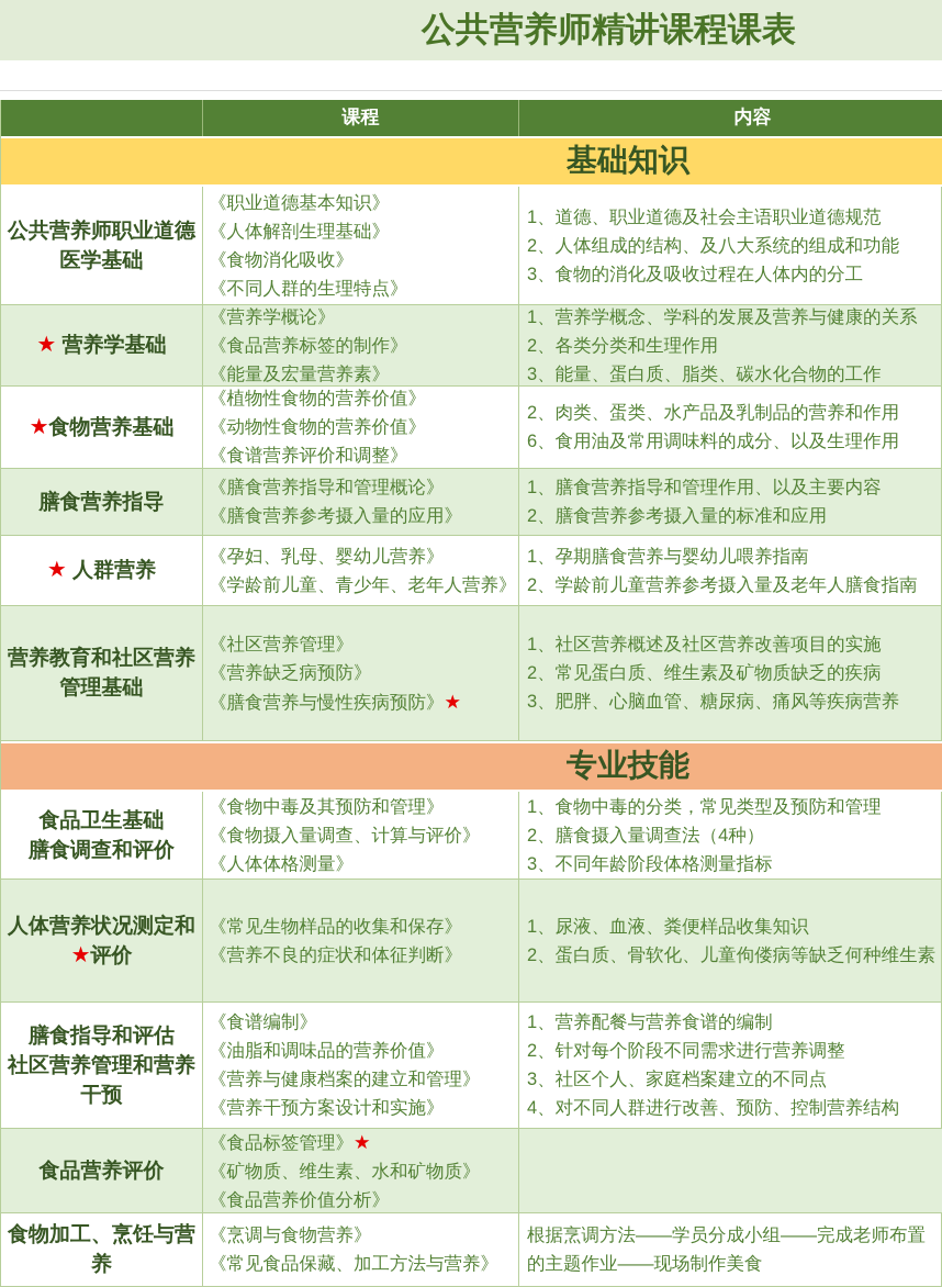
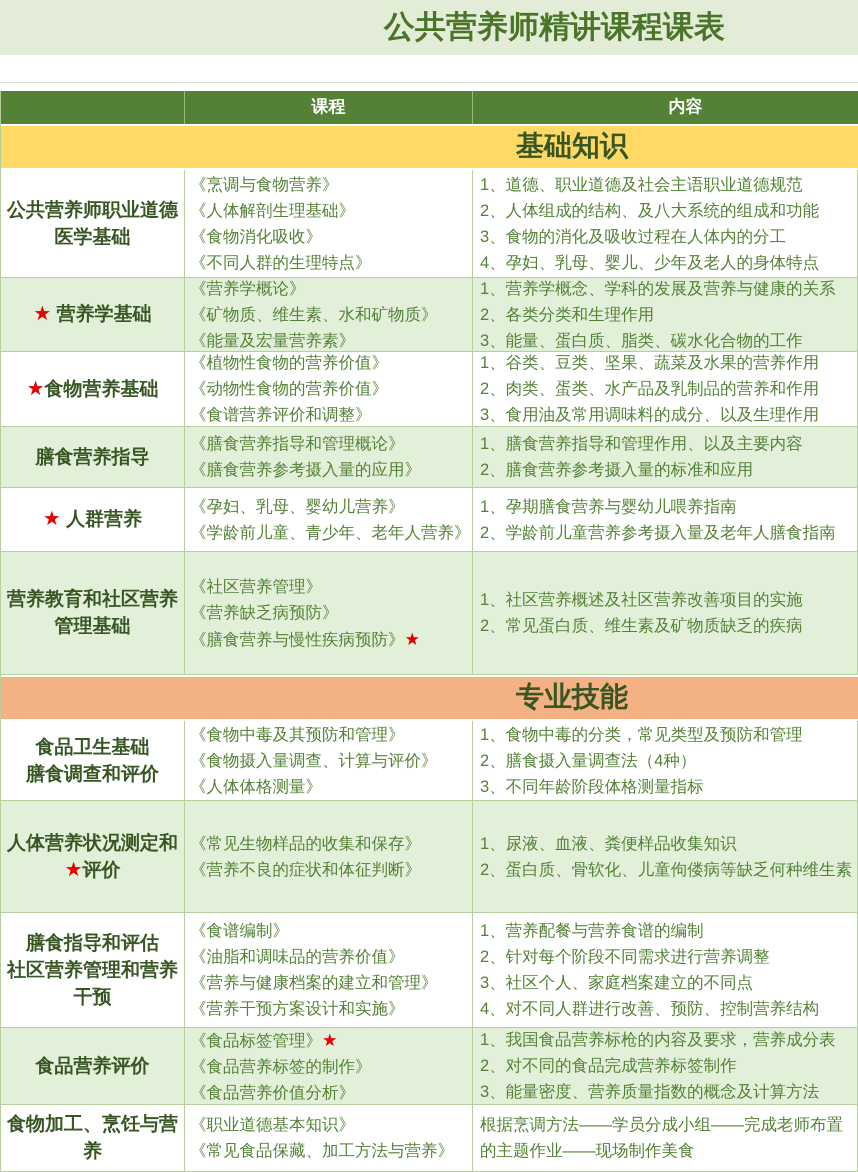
  公共营养师精讲课程课表
  课程
  内容
  基础知识
  公共营养师职业道德
  医学基础
- 《职业道德基本知识》
+ 《烹调与食物营养》
  《人体解剖生理基础》
  《食物消化吸收》
  《不同人群的生理特点》
  1、道德、职业道德及社会主语职业道德规范
  2、人体组成的结构、及八大系统的组成和功能
  3、食物的消化及吸收过程在人体内的分工
+ 4、孕妇、乳母、婴儿、少年及老人的身体特点
  ★ 营养学基础
  《营养学概论》
- 《食品营养标签的制作》
+ 《矿物质、维生素、水和矿物质》
  《能量及宏量营养素》
  1、营养学概念、学科的发展及营养与健康的关系
  2、各类分类和生理作用
  3、能量、蛋白质、脂类、碳水化合物的工作
  ★食物营养基础
  《植物性食物的营养价值》
  《动物性食物的营养价值》
  《食谱营养评价和调整》
+ 1、谷类、豆类、坚果、蔬菜及水果的营养作用
  2、肉类、蛋类、水产品及乳制品的营养和作用
- 6、食用油及常用调味料的成分、以及生理作用
+ 3、食用油及常用调味料的成分、以及生理作用
  膳食营养指导
  《膳食营养指导和管理概论》
  《膳食营养参考摄入量的应用》
  1、膳食营养指导和管理作用、以及主要内容
  2、膳食营养参考摄入量的标准和应用
  ★ 人群营养
  《孕妇、乳母、婴幼儿营养》
  《学龄前儿童、青少年、老年人营养》
  1、孕期膳食营养与婴幼儿喂养指南
  2、学龄前儿童营养参考摄入量及老年人膳食指南
  营养教育和社区营养
  管理基础
  《社区营养管理》
  《营养缺乏病预防》
  《膳食营养与慢性疾病预防》★
  1、社区营养概述及社区营养改善项目的实施
  2、常见蛋白质、维生素及矿物质缺乏的疾病
- 3、肥胖、心脑血管、糖尿病、痛风等疾病营养
  专业技能
  食品卫生基础
  膳食调查和评价
  《食物中毒及其预防和管理》
  《食物摄入量调查、计算与评价》
  《人体体格测量》
  1、食物中毒的分类，常见类型及预防和管理
  2、膳食摄入量调查法（4种）
  3、不同年龄阶段体格测量指标
  人体营养状况测定和
  ★评价
  《常见生物样品的收集和保存》
  《营养不良的症状和体征判断》
  1、尿液、血液、粪便样品收集知识
  2、蛋白质、骨软化、儿童佝偻病等缺乏何种维生素
  膳食指导和评估
  社区营养管理和营养
  干预
  《食谱编制》
  《油脂和调味品的营养价值》
  《营养与健康档案的建立和管理》
  《营养干预方案设计和实施》
  1、营养配餐与营养食谱的编制
  2、针对每个阶段不同需求进行营养调整
  3、社区个人、家庭档案建立的不同点
  4、对不同人群进行改善、预防、控制营养结构
  食品营养评价
  《食品标签管理》★
- 《矿物质、维生素、水和矿物质》
+ 《食品营养标签的制作》
  《食品营养价值分析》
+ 1、我国食品营养标枪的内容及要求，营养成分表
+ 2、对不同的食品完成营养标签制作
+ 3、能量密度、营养质量指数的概念及计算方法
  食物加工、烹饪与营
  养
- 《烹调与食物营养》
+ 《职业道德基本知识》
  《常见食品保藏、加工方法与营养》
  根据烹调方法——学员分成小组——完成老师布置的主题作业——现场制作美食
